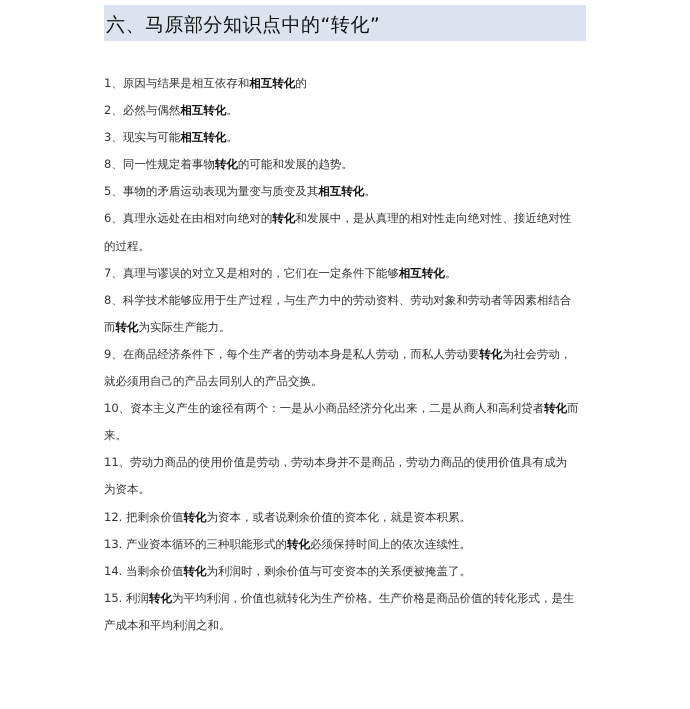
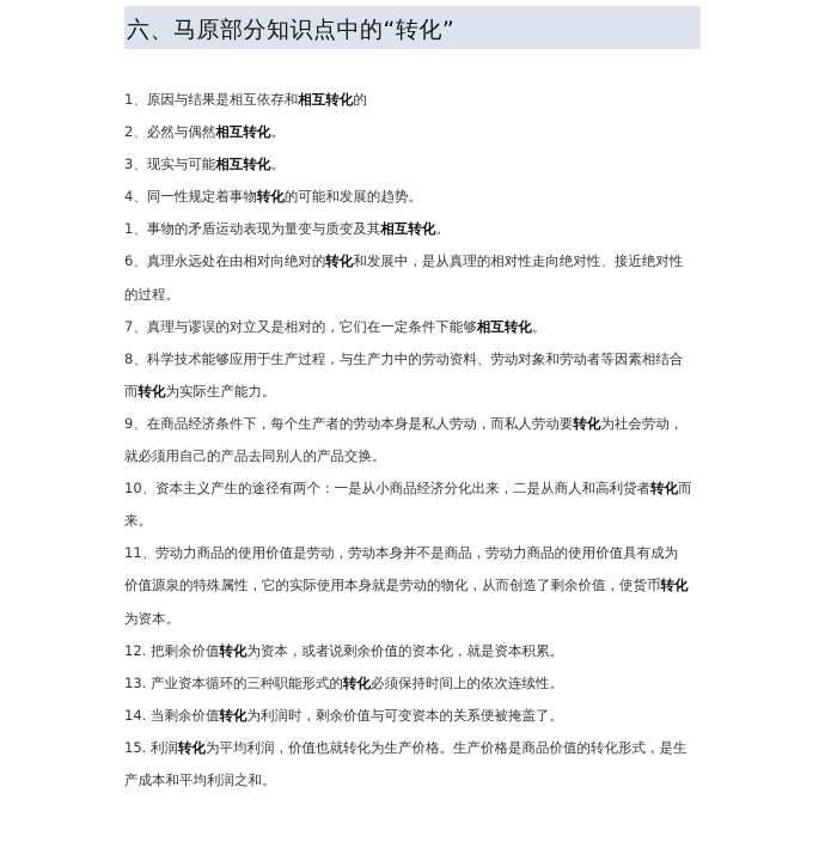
  六、马原部分知识点中的“转化”
  1、原因与结果是相互依存和相互转化的
  2、必然与偶然相互转化。
  3、现实与可能相互转化。
- 8、同一性规定着事物转化的可能和发展的趋势。
+ 4、同一性规定着事物转化的可能和发展的趋势。
- 5、事物的矛盾运动表现为量变与质变及其相互转化。
+ 1、事物的矛盾运动表现为量变与质变及其相互转化。
  6、真理永远处在由相对向绝对的转化和发展中，是从真理的相对性走向绝对性、接近绝对性
  的过程。
  7、真理与谬误的对立又是相对的，它们在一定条件下能够相互转化。
  8、科学技术能够应用于生产过程，与生产力中的劳动资料、劳动对象和劳动者等因素相结合
  而转化为实际生产能力。
  9、在商品经济条件下，每个生产者的劳动本身是私人劳动，而私人劳动要转化为社会劳动，
  就必须用自己的产品去同别人的产品交换。
  10、资本主义产生的途径有两个：一是从小商品经济分化出来，二是从商人和高利贷者转化而
  来。
  11、劳动力商品的使用价值是劳动，劳动本身并不是商品，劳动力商品的使用价值具有成为
+ 价值源泉的特殊属性，它的实际使用本身就是劳动的物化，从而创造了剩余价值，使货币转化
  为资本。
  12. 把剩余价值转化为资本，或者说剩余价值的资本化，就是资本积累。
  13. 产业资本循环的三种职能形式的转化必须保持时间上的依次连续性。
  14. 当剩余价值转化为利润时，剩余价值与可变资本的关系便被掩盖了。
  15. 利润转化为平均利润，价值也就转化为生产价格。生产价格是商品价值的转化形式，是生
  产成本和平均利润之和。
